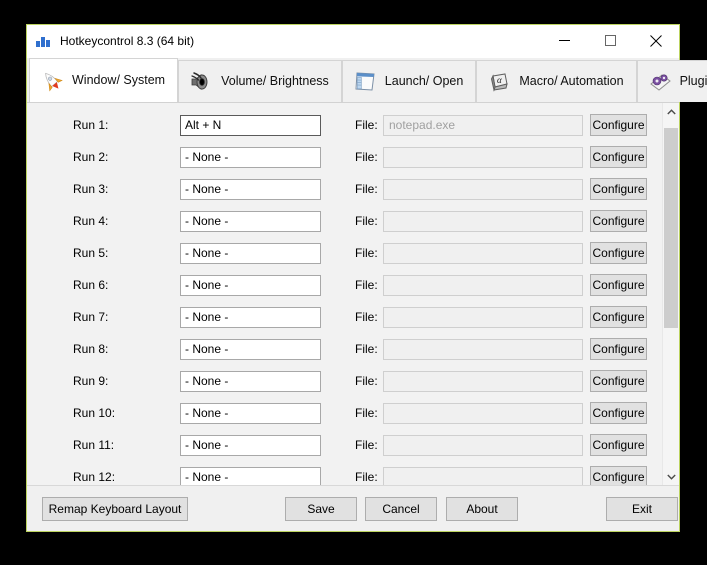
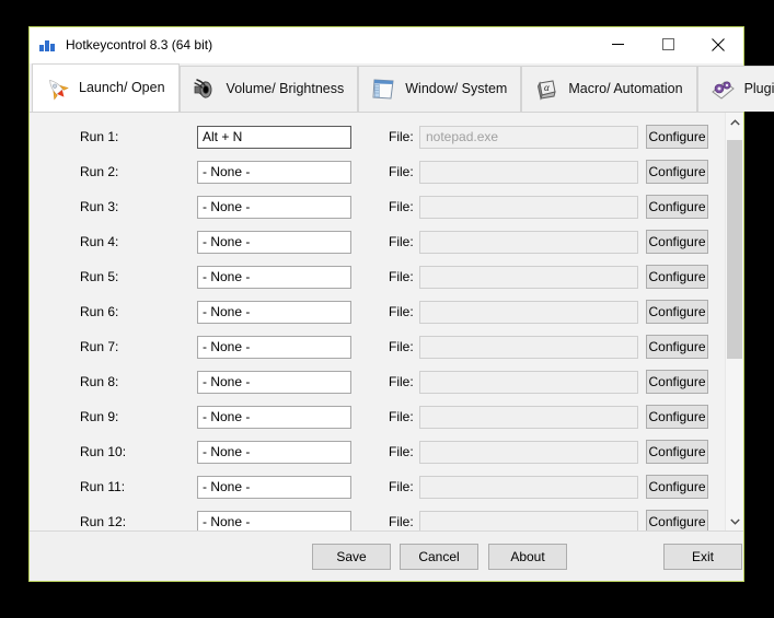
  Hotkeycontrol 8.3 (64 bit)
- Window/ System
+ Launch/ Open
  Volume/ Brightness
- Launch/ Open
+ Window/ System
  α
  Macro/ Automation
  Plugi
  Run 1:
  Alt + N
  File:
  notepad.exe
  Configure
  Run 2:
  - None -
  File:
  Configure
  Run 3:
  - None -
  File:
  Configure
  Run 4:
  - None -
  File:
  Configure
  Run 5:
  - None -
  File:
  Configure
  Run 6:
  - None -
  File:
  Configure
  Run 7:
  - None -
  File:
  Configure
  Run 8:
  - None -
  File:
  Configure
  Run 9:
  - None -
  File:
  Configure
  Run 10:
  - None -
  File:
  Configure
  Run 11:
  - None -
  File:
  Configure
  Run 12:
  - None -
  File:
  Configure
- Remap Keyboard Layout
  Save
  Cancel
  About
  Exit
